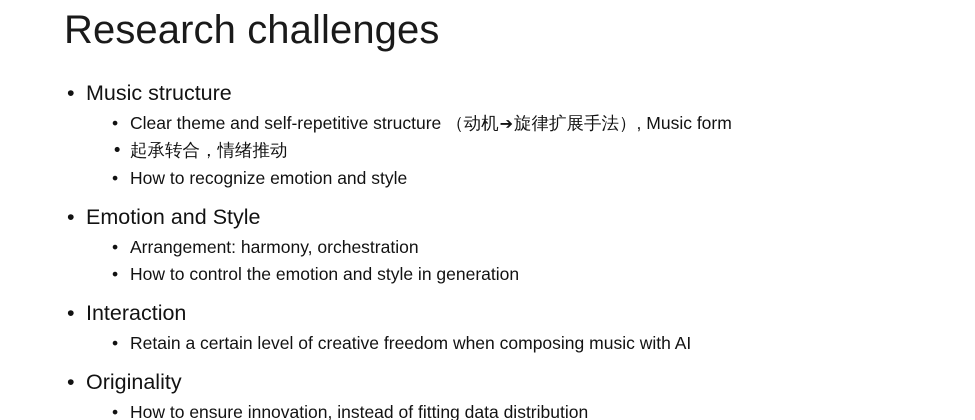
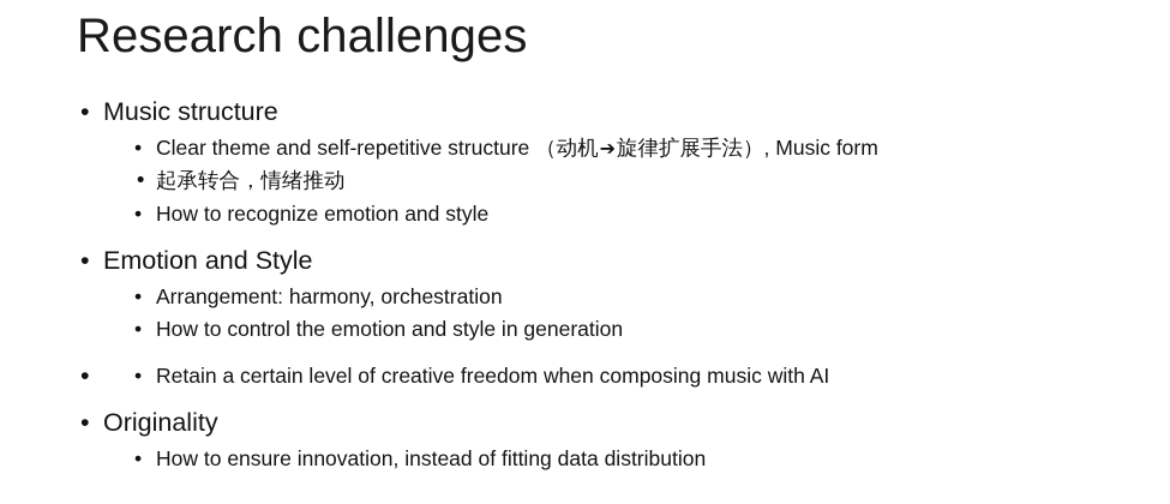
  Research challenges
  •
  Music structure
  •
  Clear theme and self-repetitive structure （动机➔旋律扩展手法）, Music form
  •
  起承转合，情绪推动
  •
  How to recognize emotion and style
  •
  Emotion and Style
  •
  Arrangement: harmony, orchestration
  •
  How to control the emotion and style in generation
  •
- Interaction
  •
  Retain a certain level of creative freedom when composing music with AI
  •
  Originality
  •
  How to ensure innovation, instead of fitting data distribution
